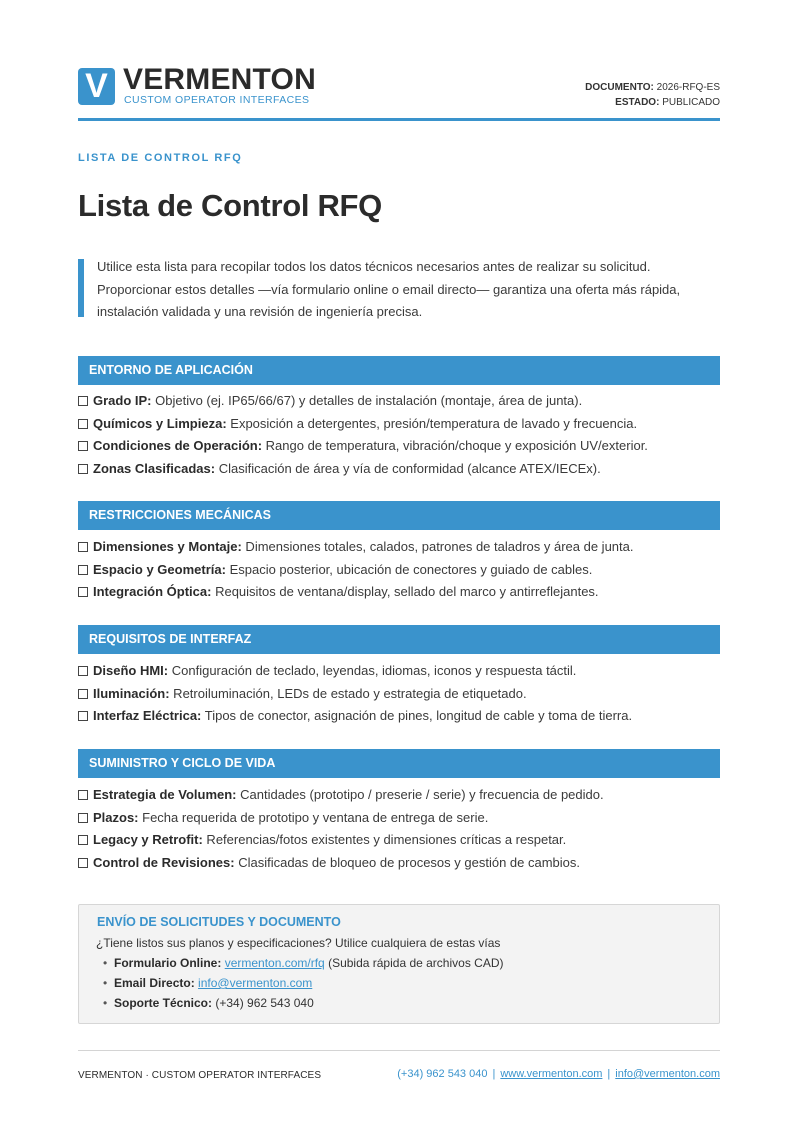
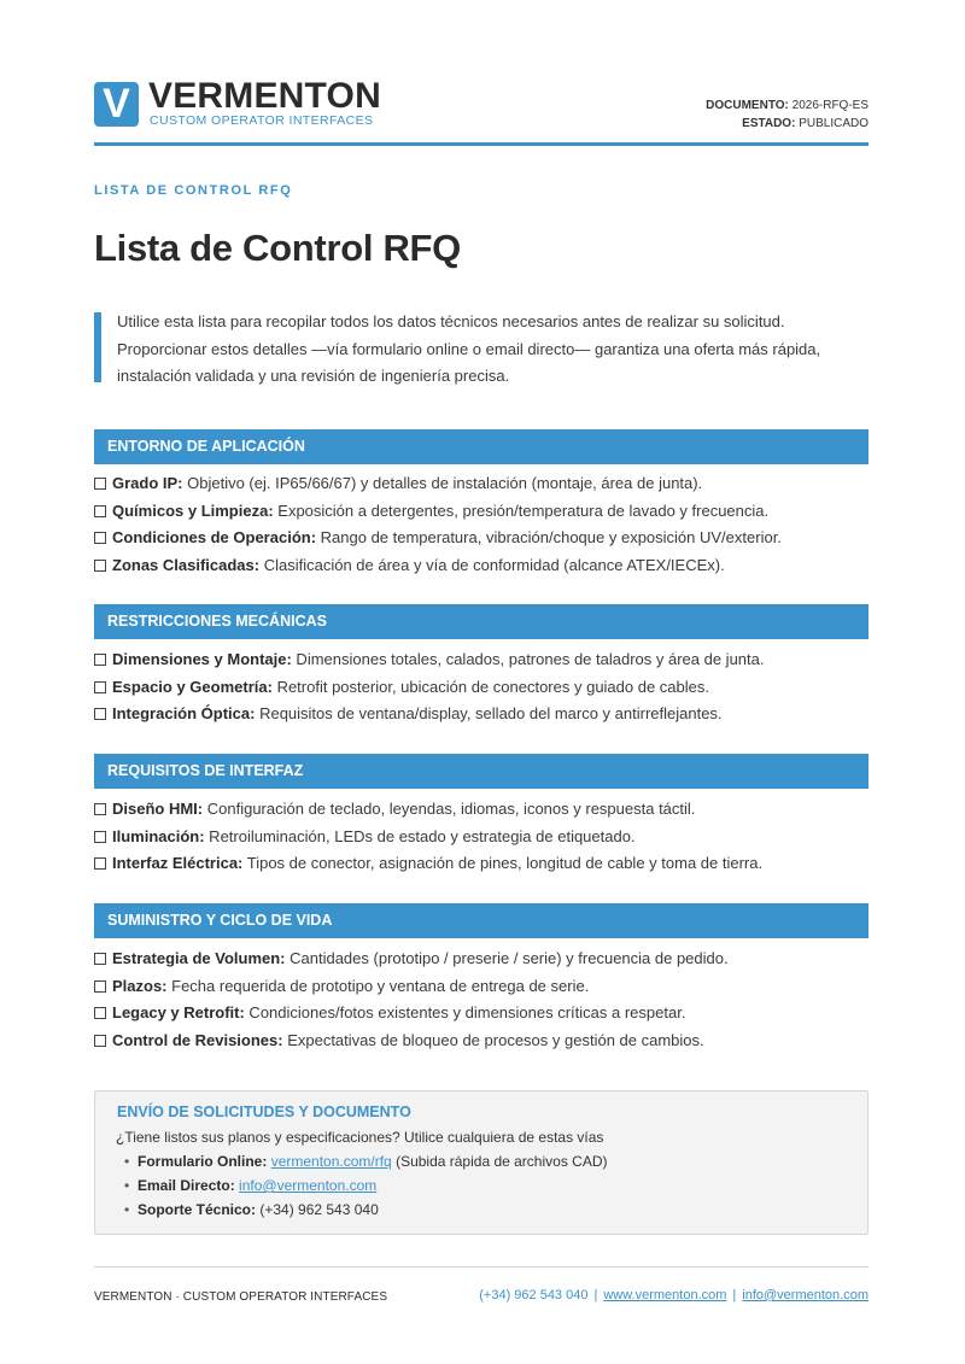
  V
  VERMENTON
  CUSTOM OPERATOR INTERFACES
  DOCUMENTO: 2026-RFQ-ES
  ESTADO: PUBLICADO
  LISTA DE CONTROL RFQ
  Lista de Control RFQ
  Utilice esta lista para recopilar todos los datos técnicos necesarios antes de realizar su solicitud.
  Proporcionar estos detalles —vía formulario online o email directo— garantiza una oferta más rápida,
  instalación validada y una revisión de ingeniería precisa.
  ENTORNO DE APLICACIÓN
  Grado IP: Objetivo (ej. IP65/66/67) y detalles de instalación (montaje, área de junta).
  Químicos y Limpieza: Exposición a detergentes, presión/temperatura de lavado y frecuencia.
  Condiciones de Operación: Rango de temperatura, vibración/choque y exposición UV/exterior.
  Zonas Clasificadas: Clasificación de área y vía de conformidad (alcance ATEX/IECEx).
  RESTRICCIONES MECÁNICAS
  Dimensiones y Montaje: Dimensiones totales, calados, patrones de taladros y área de junta.
- Espacio y Geometría: Espacio posterior, ubicación de conectores y guiado de cables.
+ Espacio y Geometría: Retrofit posterior, ubicación de conectores y guiado de cables.
  Integración Óptica: Requisitos de ventana/display, sellado del marco y antirreflejantes.
  REQUISITOS DE INTERFAZ
  Diseño HMI: Configuración de teclado, leyendas, idiomas, iconos y respuesta táctil.
  Iluminación: Retroiluminación, LEDs de estado y estrategia de etiquetado.
  Interfaz Eléctrica: Tipos de conector, asignación de pines, longitud de cable y toma de tierra.
  SUMINISTRO Y CICLO DE VIDA
  Estrategia de Volumen: Cantidades (prototipo / preserie / serie) y frecuencia de pedido.
  Plazos: Fecha requerida de prototipo y ventana de entrega de serie.
- Legacy y Retrofit: Referencias/fotos existentes y dimensiones críticas a respetar.
+ Legacy y Retrofit: Condiciones/fotos existentes y dimensiones críticas a respetar.
- Control de Revisiones: Clasificadas de bloqueo de procesos y gestión de cambios.
+ Control de Revisiones: Expectativas de bloqueo de procesos y gestión de cambios.
  ENVÍO DE SOLICITUDES Y DOCUMENTO
  ¿Tiene listos sus planos y especificaciones? Utilice cualquiera de estas vías
  • Formulario Online: vermenton.com/rfq (Subida rápida de archivos CAD)
  • Email Directo: info@vermenton.com
  • Soporte Técnico: (+34) 962 543 040
  VERMENTON · CUSTOM OPERATOR INTERFACES
  (+34) 962 543 040 | www.vermenton.com | info@vermenton.com
